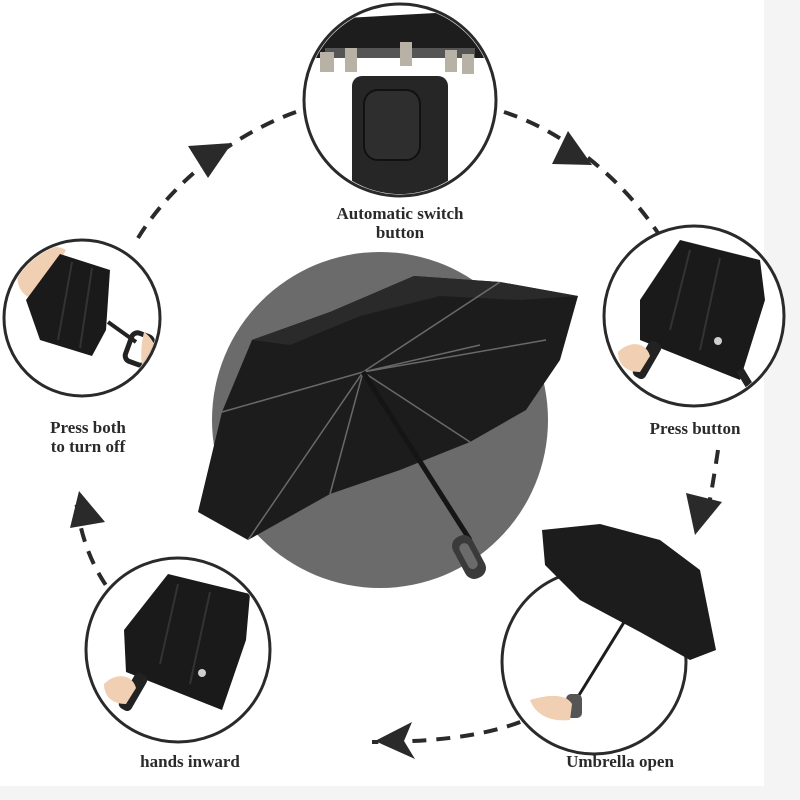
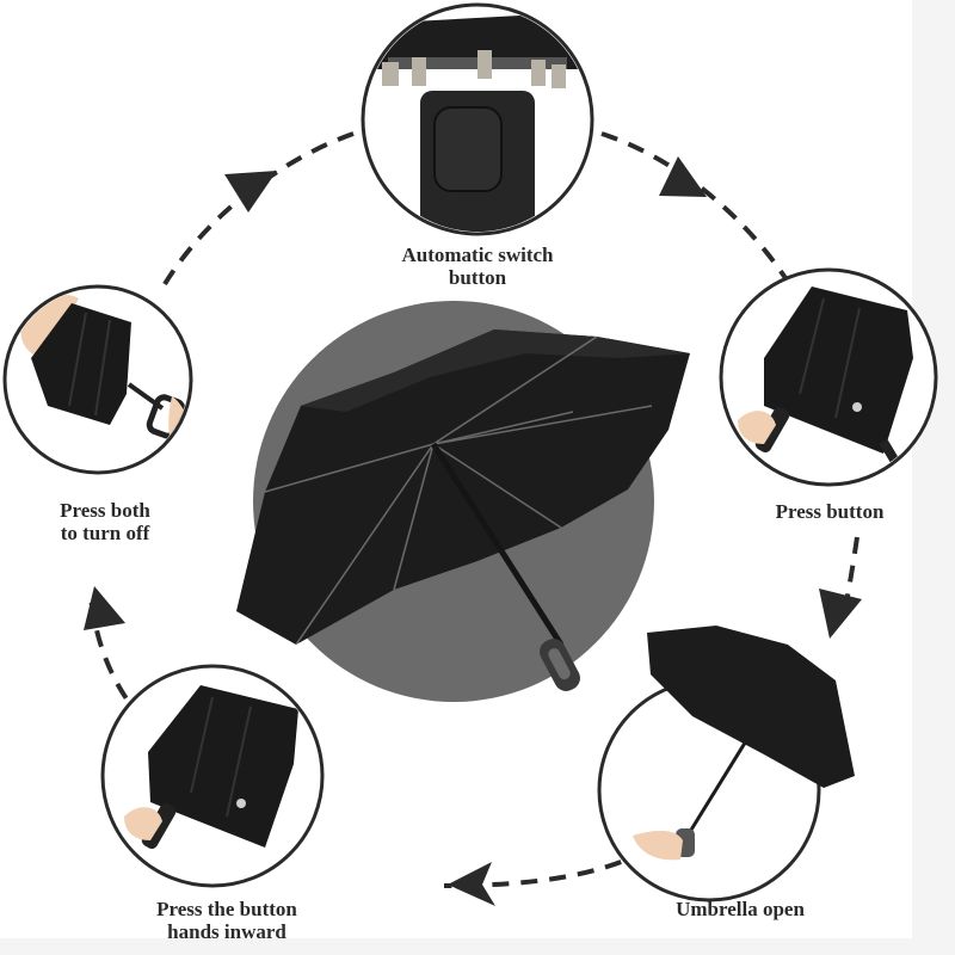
  Automatic switch
  button
  Press button
  Umbrella open
+ Press the button
  hands inward
  Press both
  to turn off
